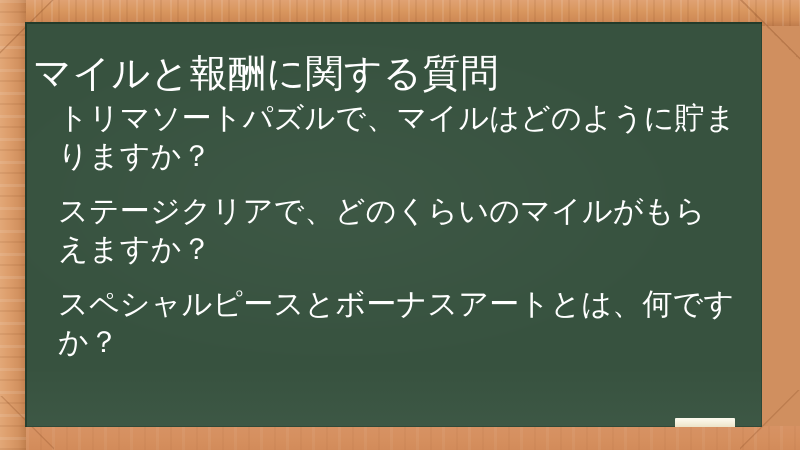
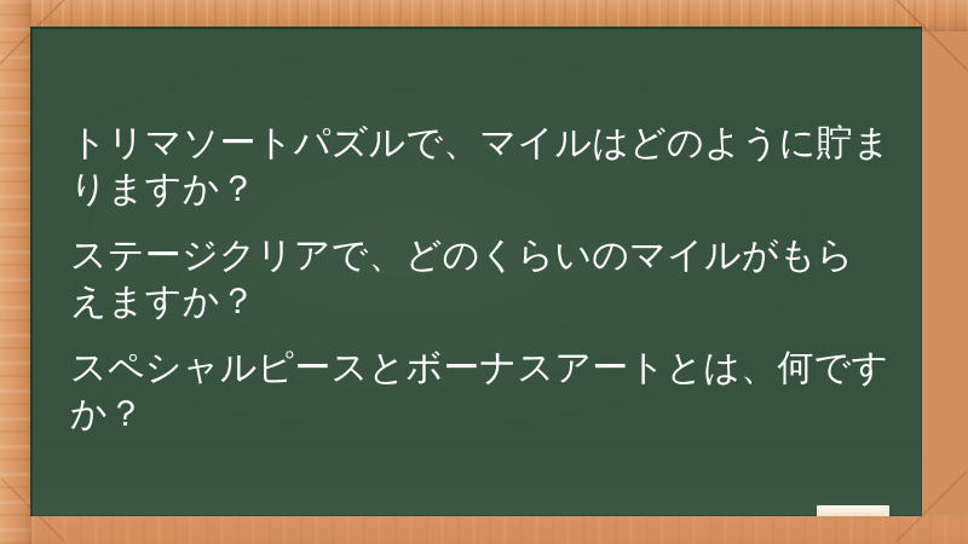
- マイルと報酬に関する質問
  トリマソートパズルで、マイルはどのように貯まりますか？
  ステージクリアで、どのくらいのマイルがもらえますか？
  スペシャルピースとボーナスアートとは、何ですか？
